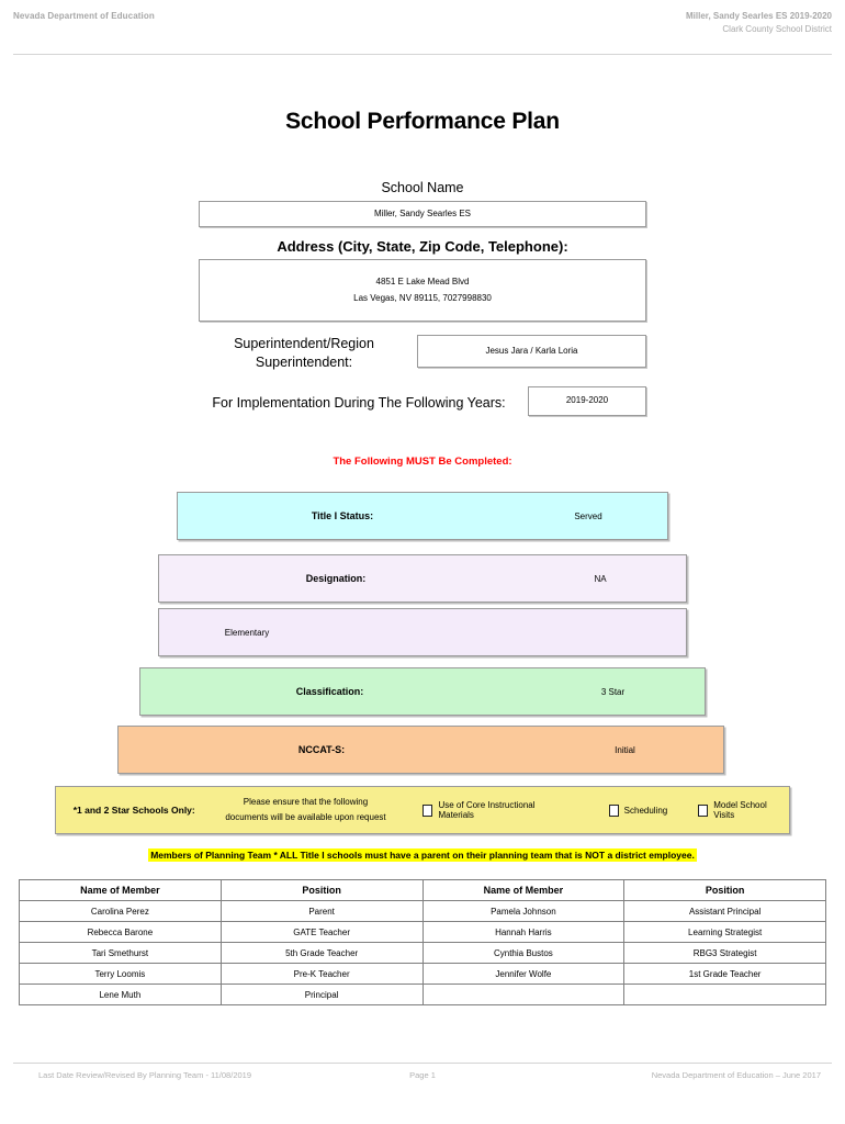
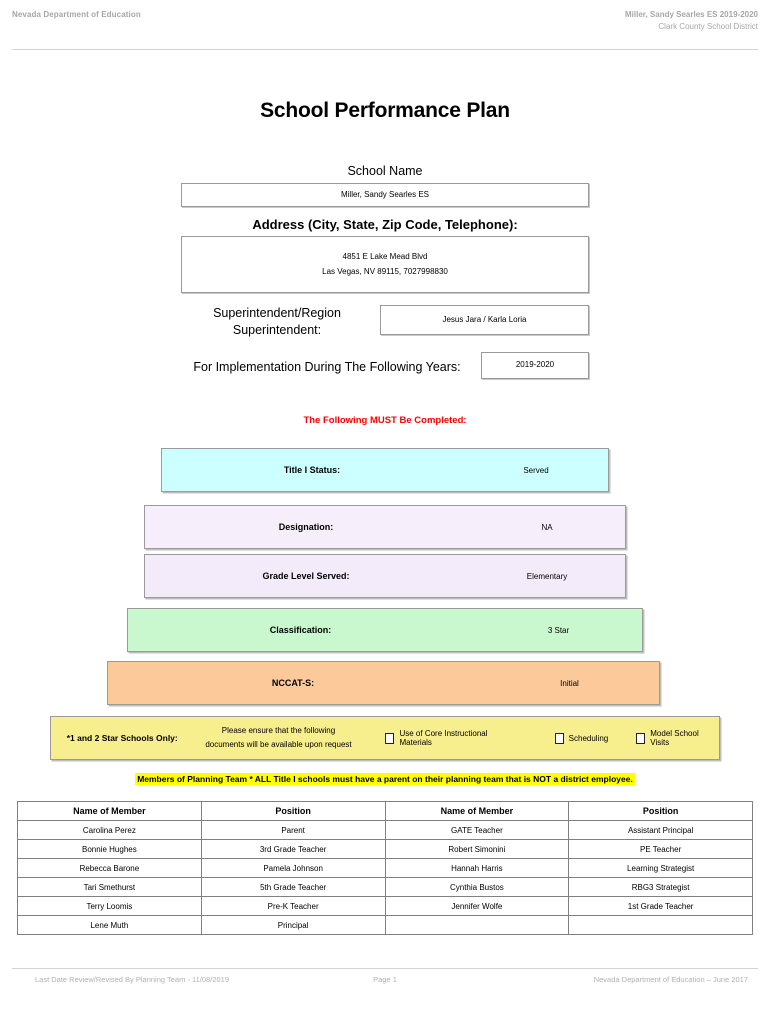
  Nevada Department of Education
  Miller, Sandy Searles ES 2019-2020
  Clark County School District
  School Performance Plan
  School Name
  Miller, Sandy Searles ES
  Address (City, State, Zip Code, Telephone):
  4851 E Lake Mead Blvd
  Las Vegas, NV 89115, 7027998830
  Superintendent/Region Superintendent:
  Jesus Jara / Karla Loria
  For Implementation During The Following Years:
  2019-2020
  The Following MUST Be Completed:
  Title I Status:
  Served
  Designation:
  NA
+ Grade Level Served:
  Elementary
  Classification:
  3 Star
  NCCAT-S:
  Initial
  *1 and 2 Star Schools Only:
  Please ensure that the following
  documents will be available upon request
  Use of Core Instructional Materials
  Scheduling
  Model School Visits
  Members of Planning Team * ALL Title I schools must have a parent on their planning team that is NOT a district employee.
  Name of Member	Position	Name of Member	Position
- Carolina Perez	Parent	Pamela Johnson	Assistant Principal
+ Carolina Perez	Parent	GATE Teacher	Assistant Principal
+ Bonnie Hughes	3rd Grade Teacher	Robert Simonini	PE Teacher
- Rebecca Barone	GATE Teacher	Hannah Harris	Learning Strategist
+ Rebecca Barone	Pamela Johnson	Hannah Harris	Learning Strategist
  Tari Smethurst	5th Grade Teacher	Cynthia Bustos	RBG3 Strategist
  Terry Loomis	Pre-K Teacher	Jennifer Wolfe	1st Grade Teacher
  Lene Muth	Principal
  Last Date Review/Revised By Planning Team - 11/08/2019
  Page 1
  Nevada Department of Education – June 2017
